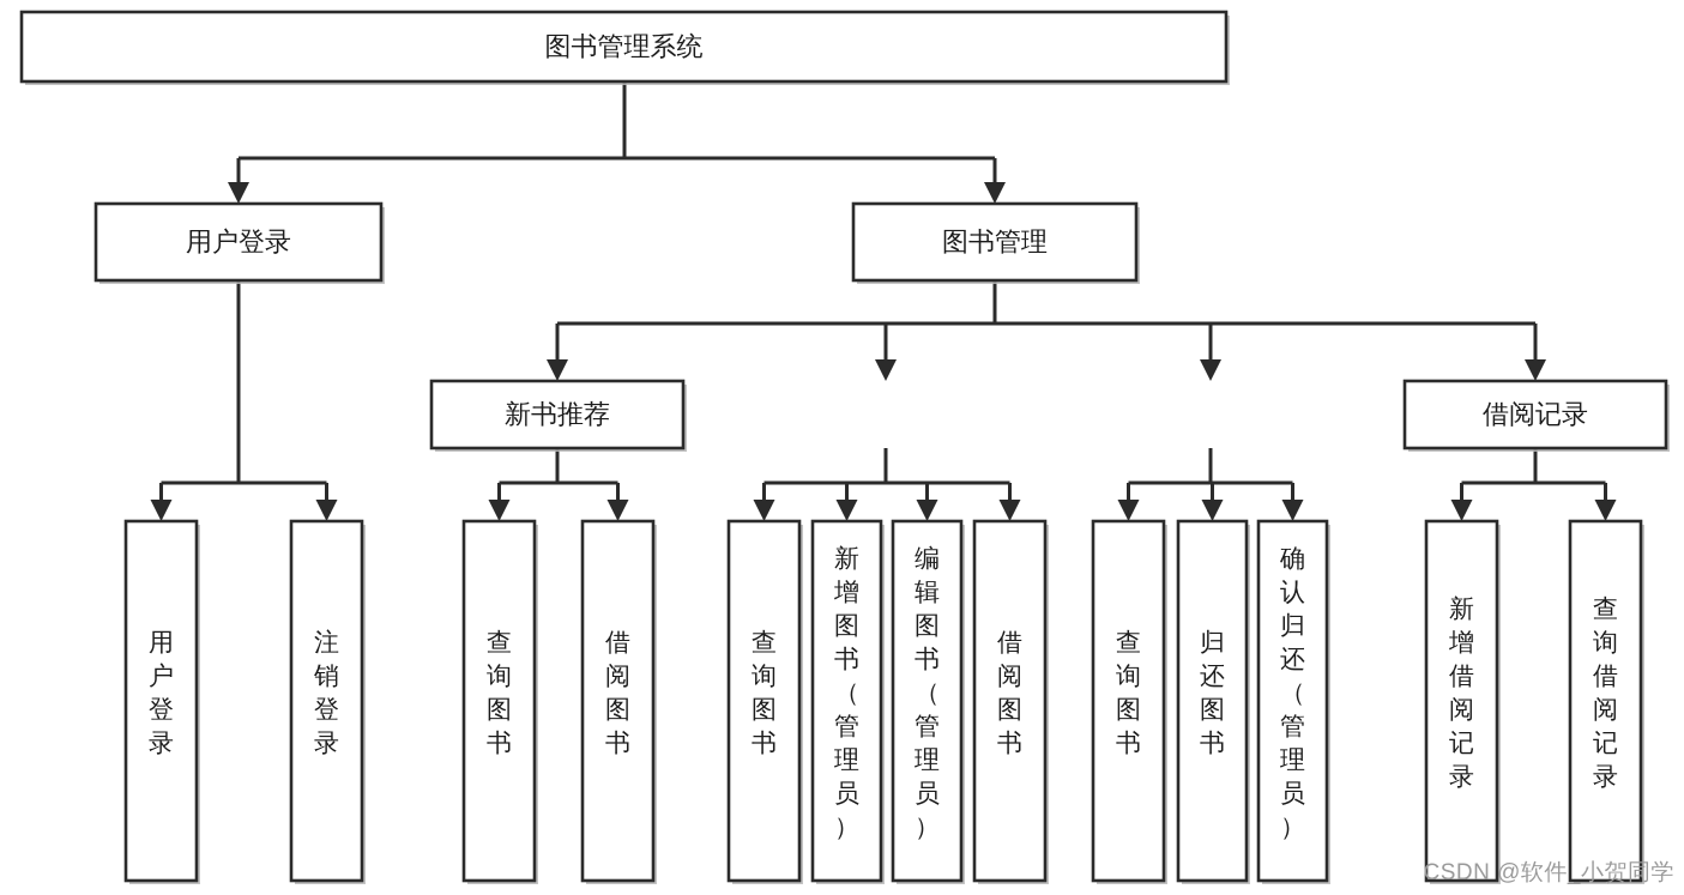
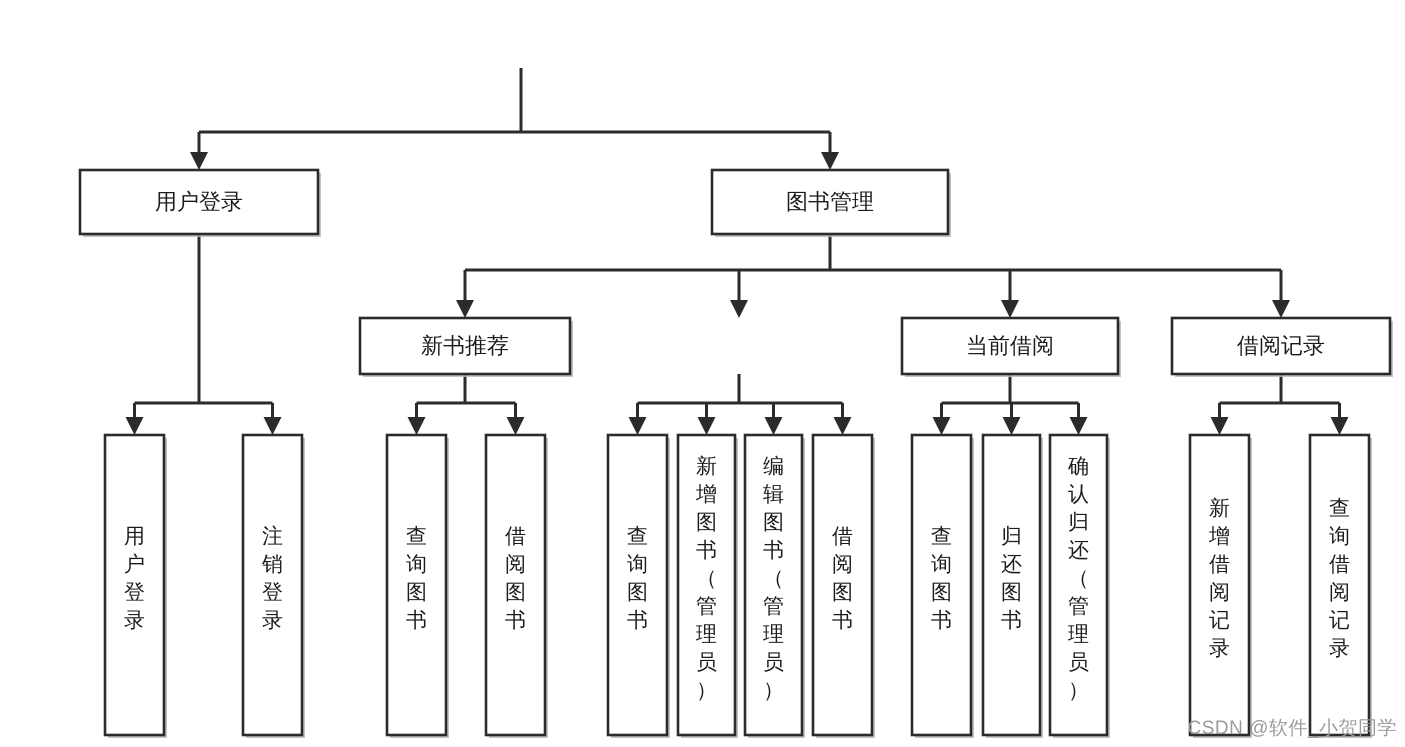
- 图书管理系统
  用户登录
  图书管理
  新书推荐
+ 当前借阅
  借阅记录
  用户登录
  注销登录
  查询图书
  借阅图书
  查询图书
  新增图书（管理员）
  编辑图书（管理员）
  借阅图书
  查询图书
  归还图书
  确认归还（管理员）
  新增借阅记录
  查询借阅记录
  CSDN @软件_小贺同学
